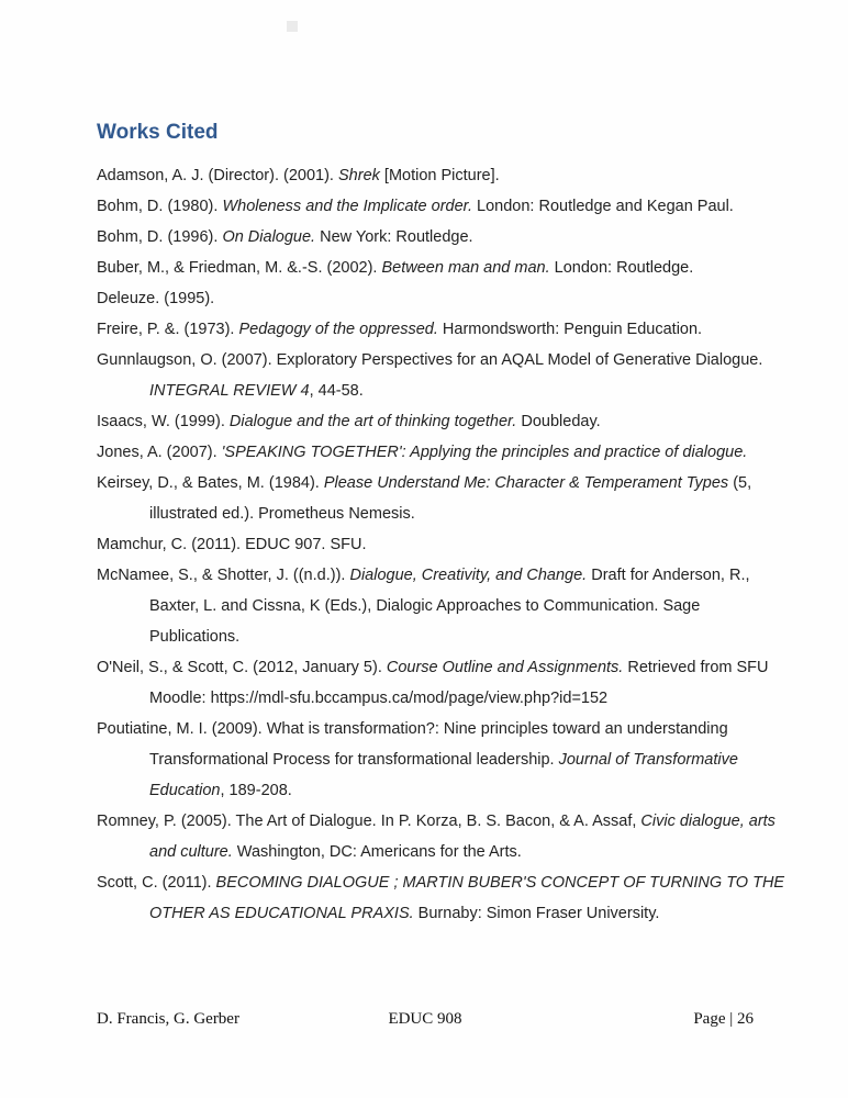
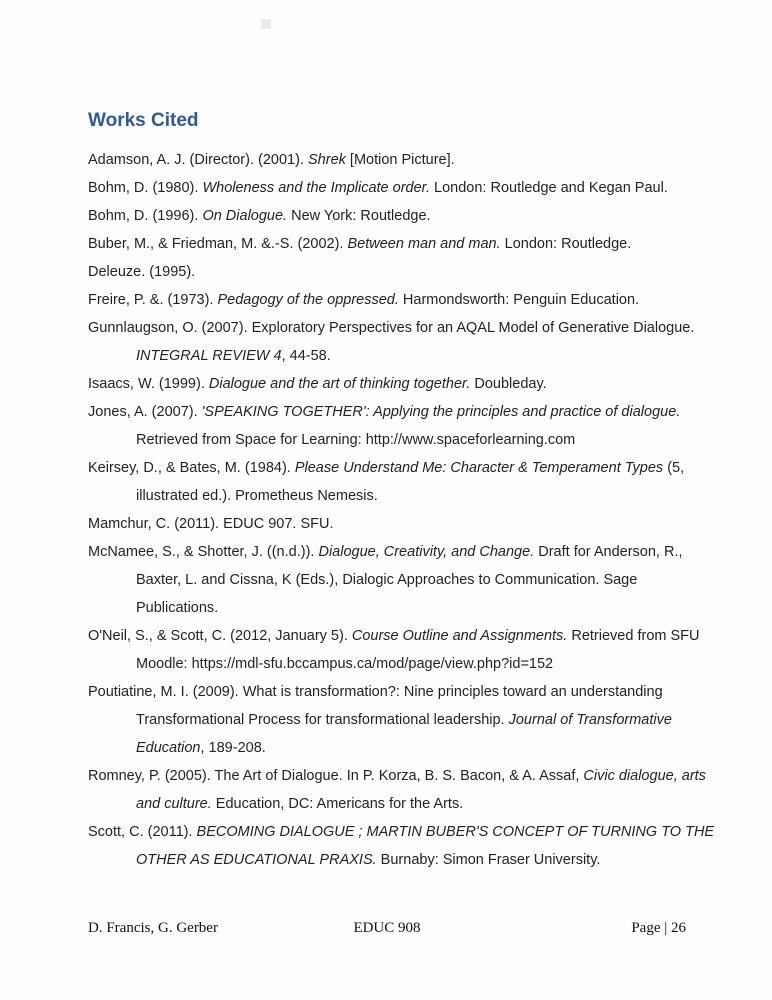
  Works Cited
  Adamson, A. J. (Director). (2001). Shrek [Motion Picture].
  Bohm, D. (1980). Wholeness and the Implicate order. London: Routledge and Kegan Paul.
  Bohm, D. (1996). On Dialogue. New York: Routledge.
  Buber, M., & Friedman, M. &.-S. (2002). Between man and man. London: Routledge.
  Deleuze. (1995).
  Freire, P. &. (1973). Pedagogy of the oppressed. Harmondsworth: Penguin Education.
  Gunnlaugson, O. (2007). Exploratory Perspectives for an AQAL Model of Generative Dialogue.
  INTEGRAL REVIEW 4, 44-58.
  Isaacs, W. (1999). Dialogue and the art of thinking together. Doubleday.
  Jones, A. (2007). 'SPEAKING TOGETHER': Applying the principles and practice of dialogue.
+ Retrieved from Space for Learning: http://www.spaceforlearning.com
  Keirsey, D., & Bates, M. (1984). Please Understand Me: Character & Temperament Types (5,
  illustrated ed.). Prometheus Nemesis.
  Mamchur, C. (2011). EDUC 907. SFU.
  McNamee, S., & Shotter, J. ((n.d.)). Dialogue, Creativity, and Change. Draft for Anderson, R.,
  Baxter, L. and Cissna, K (Eds.), Dialogic Approaches to Communication. Sage
  Publications.
  O'Neil, S., & Scott, C. (2012, January 5). Course Outline and Assignments. Retrieved from SFU
  Moodle: https://mdl-sfu.bccampus.ca/mod/page/view.php?id=152
  Poutiatine, M. I. (2009). What is transformation?: Nine principles toward an understanding
  Transformational Process for transformational leadership. Journal of Transformative
  Education, 189-208.
  Romney, P. (2005). The Art of Dialogue. In P. Korza, B. S. Bacon, & A. Assaf, Civic dialogue, arts
- and culture. Washington, DC: Americans for the Arts.
+ and culture. Education, DC: Americans for the Arts.
  Scott, C. (2011). BECOMING DIALOGUE ; MARTIN BUBER'S CONCEPT OF TURNING TO THE
  OTHER AS EDUCATIONAL PRAXIS. Burnaby: Simon Fraser University.
  D. Francis, G. Gerber
  EDUC 908
  Page | 26
